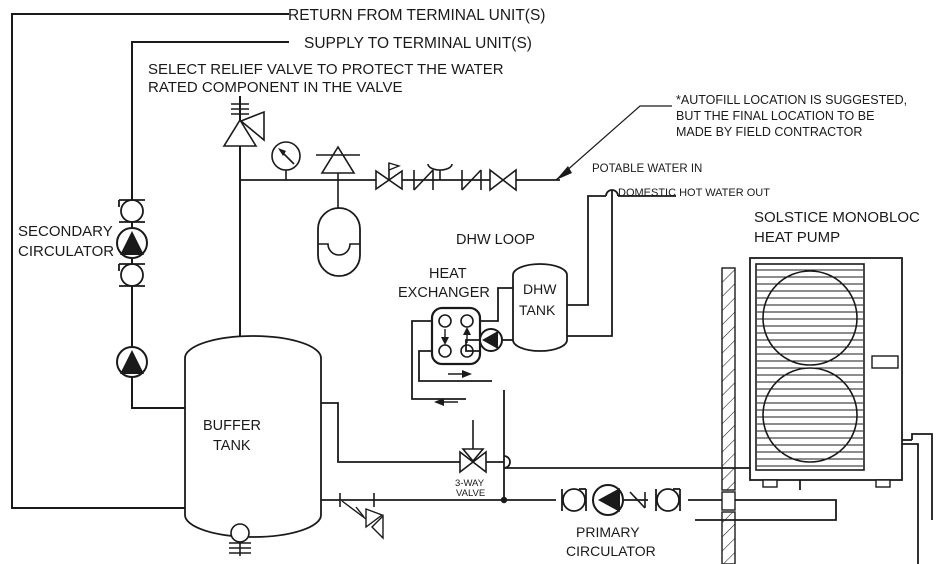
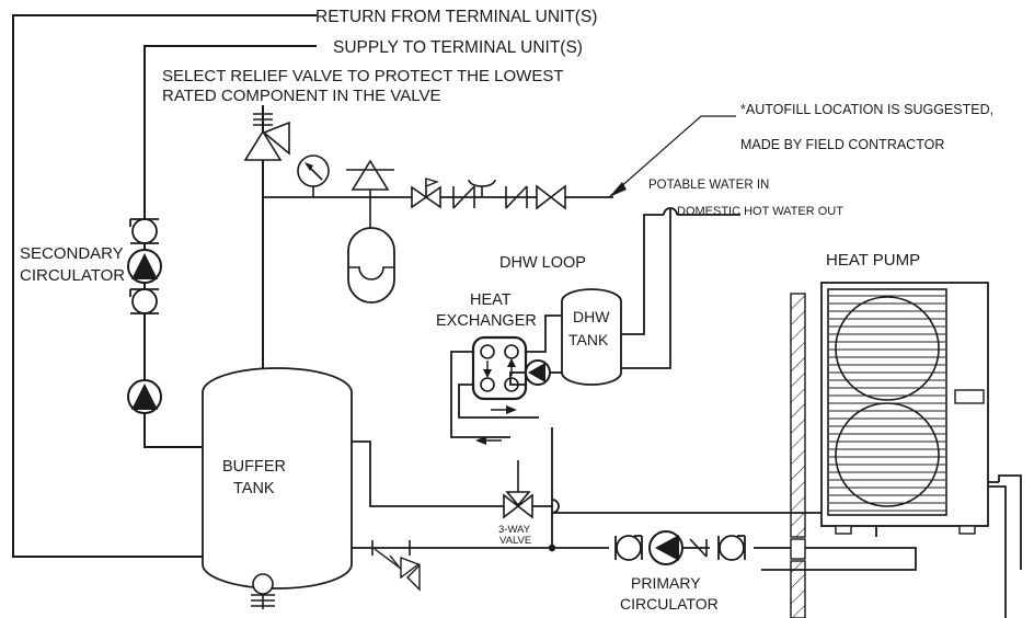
  RETURN FROM TERMINAL UNIT(S)
  SUPPLY TO TERMINAL UNIT(S)
- SELECT RELIEF VALVE TO PROTECT THE WATER
+ SELECT RELIEF VALVE TO PROTECT THE LOWEST
  RATED COMPONENT IN THE VALVE
  *AUTOFILL LOCATION IS SUGGESTED,
- BUT THE FINAL LOCATION TO BE
  MADE BY FIELD CONTRACTOR
  POTABLE WATER IN
  DOMESTIC HOT WATER OUT
  SECONDARY
  CIRCULATOR
- SOLSTICE MONOBLOC
  HEAT PUMP
  DHW LOOP
  HEAT
  EXCHANGER
  DHW
  TANK
  BUFFER
  TANK
  3-WAY
  VALVE
  PRIMARY
  CIRCULATOR
